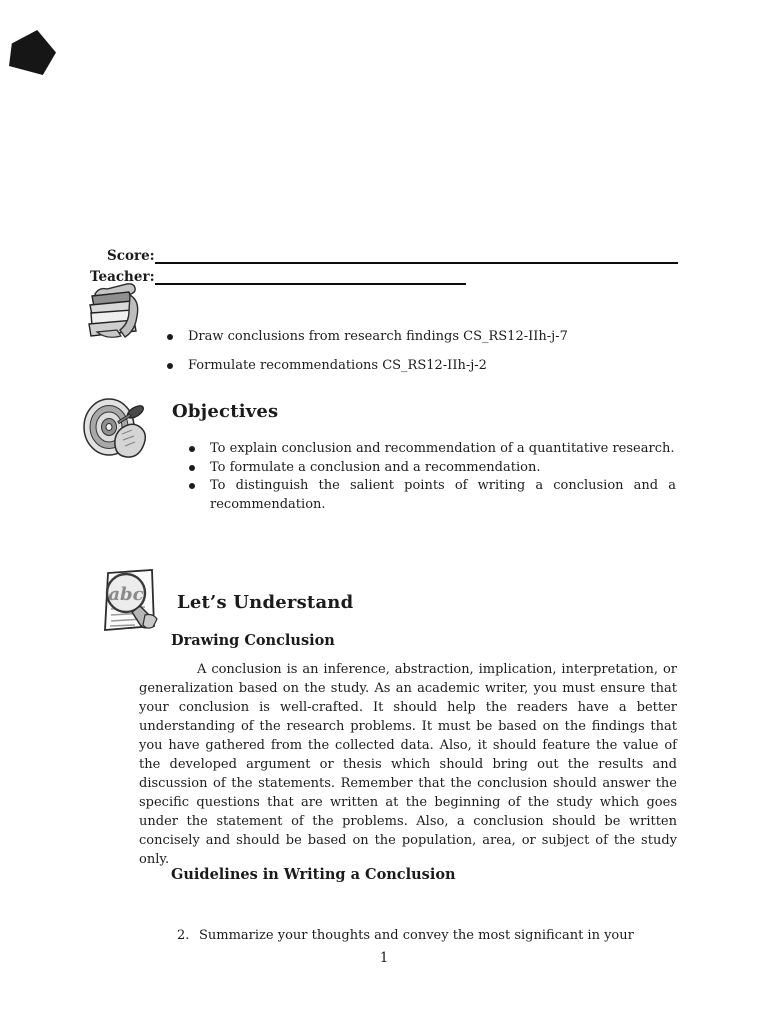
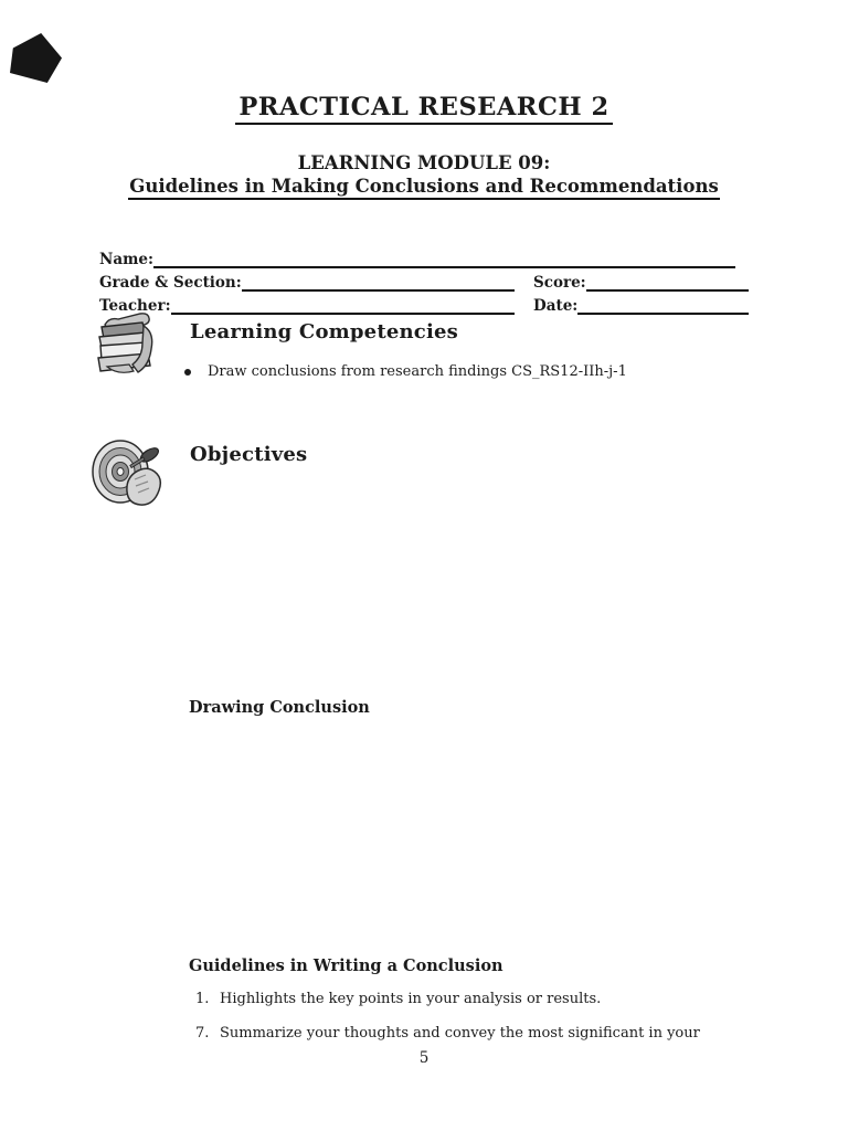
+ PRACTICAL RESEARCH 2
+ LEARNING MODULE 09:
+ Guidelines in Making Conclusions and Recommendations
+ Name:
+ Grade & Section:
  Score:
  Teacher:
+ Date:
+ Learning Competencies
- Draw conclusions from research findings CS_RS12-IIh-j-7
+ Draw conclusions from research findings CS_RS12-IIh-j-1
- Formulate recommendations CS_RS12-IIh-j-2
  Objectives
- To explain conclusion and recommendation of a quantitative research.
- To formulate a conclusion and a recommendation.
- To distinguish the salient points of writing a conclusion and a recommendation.
- abc
- Let’s Understand
  Drawing Conclusion
- A conclusion is an inference, abstraction, implication, interpretation, or generalization based on the study. As an academic writer, you must ensure that your conclusion is well-crafted. It should help the readers have a better understanding of the research problems. It must be based on the findings that you have gathered from the collected data. Also, it should feature the value of the developed argument or thesis which should bring out the results and discussion of the statements. Remember that the conclusion should answer the specific questions that are written at the beginning of the study which goes under the statement of the problems. Also, a conclusion should be written concisely and should be based on the population, area, or subject of the study only.
  Guidelines in Writing a Conclusion
+ 1.
+ Highlights the key points in your analysis or results.
- 2.
+ 7.
  Summarize your thoughts and convey the most significant in your
- 1
+ 5
